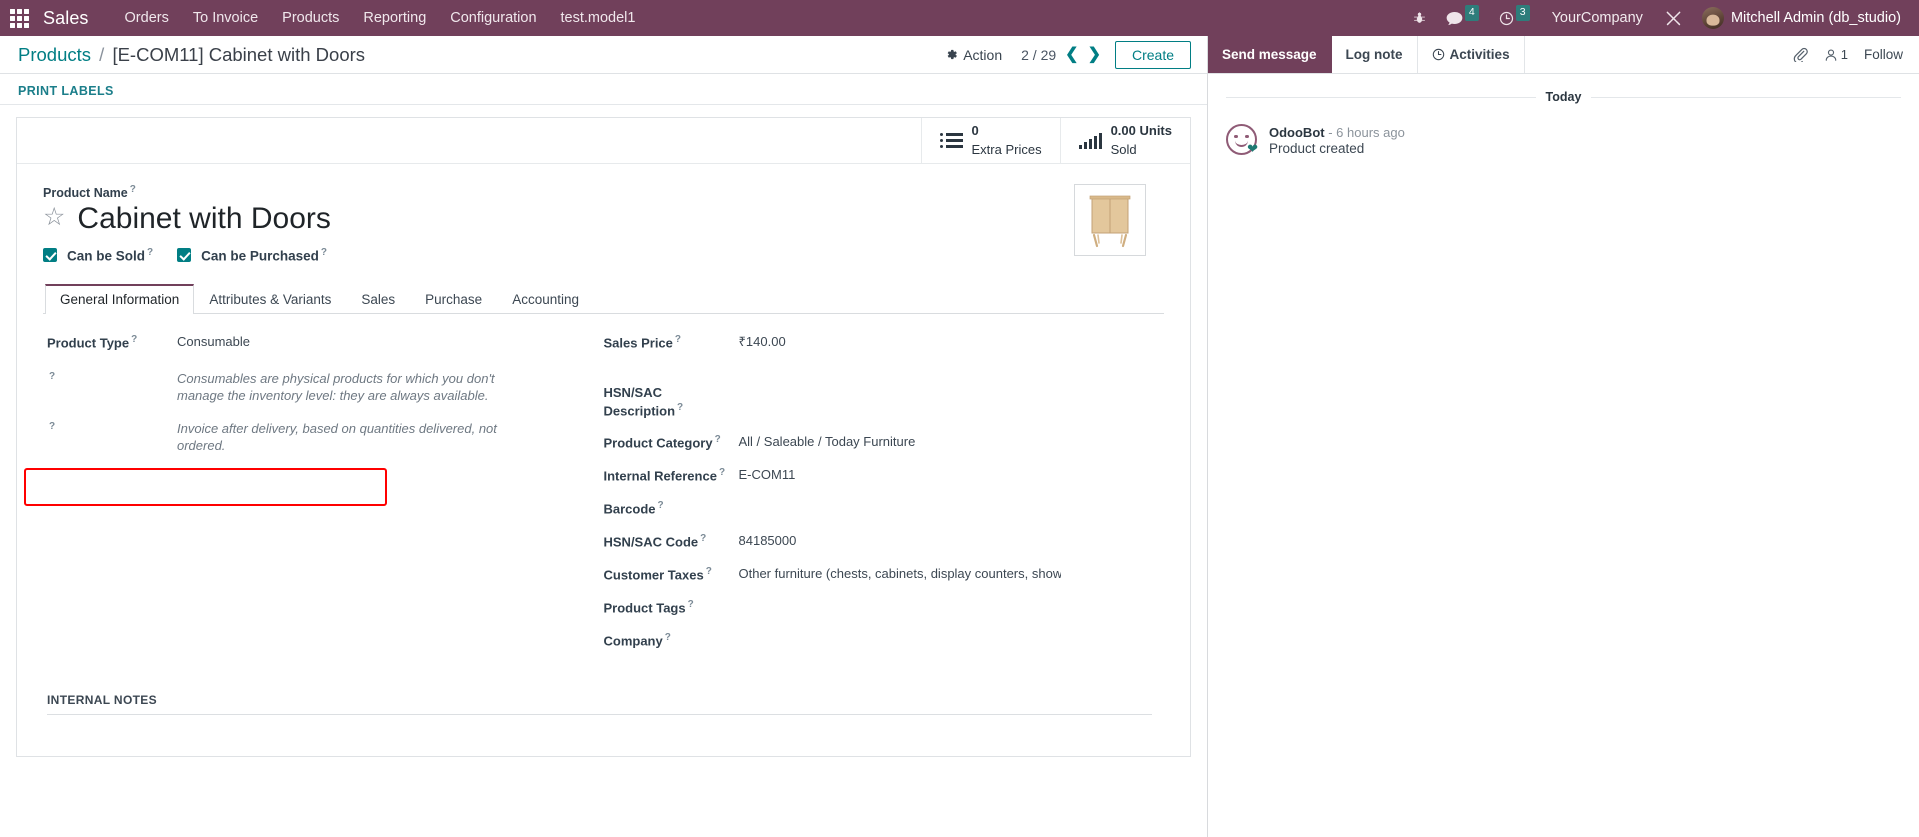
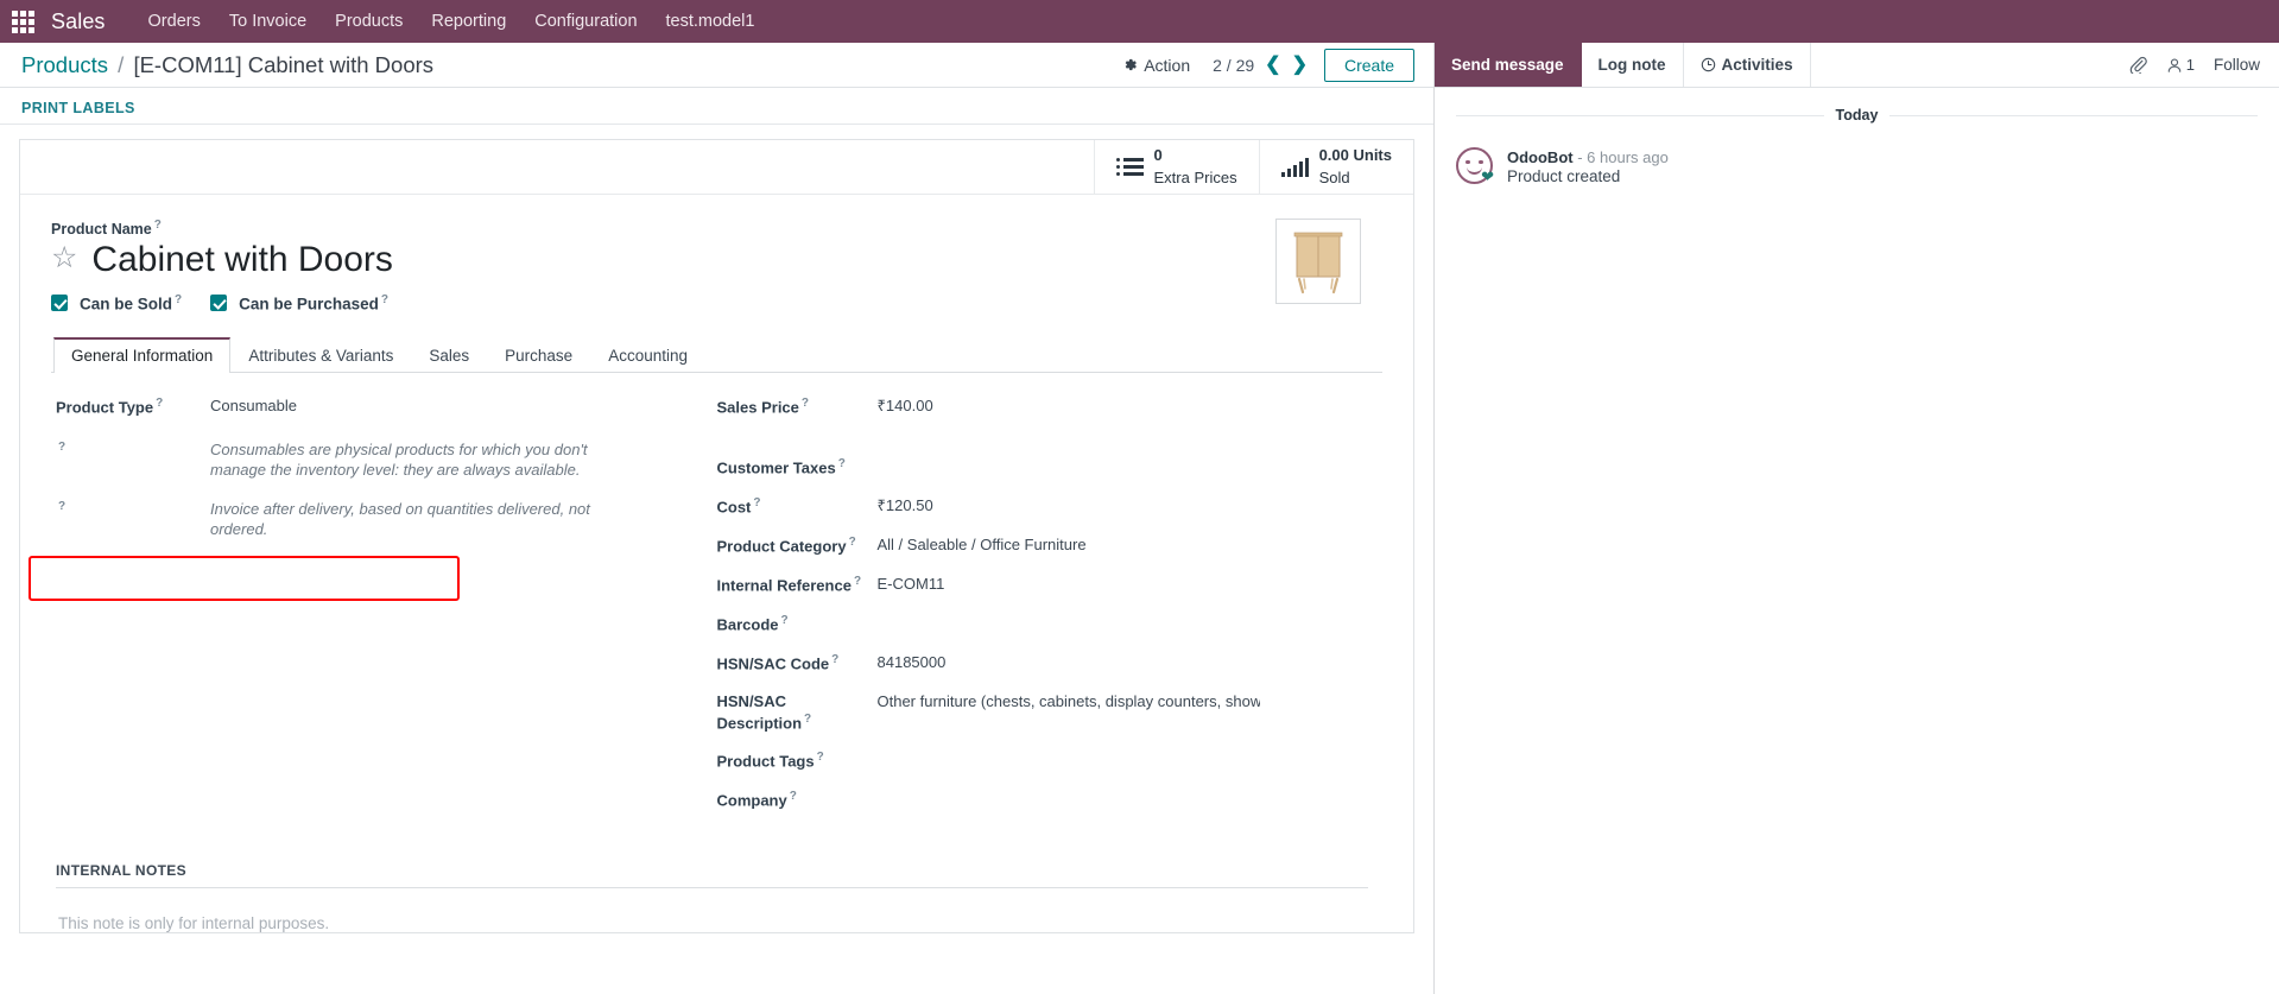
  Sales
  Orders
  To Invoice
  Products
  Reporting
  Configuration
  test.model1
- 4
- 3
- YourCompany
- Mitchell Admin (db_studio)
  Products / [E-COM11] Cabinet with Doors
  Action
  2 / 29
  ❮
  ❯
  Create
  PRINT LABELS
  0
  Extra Prices
  0.00 Units
  Sold
  Product Name ?
  ☆
  Cabinet with Doors
  Can be Sold ?
  Can be Purchased ?
  General Information
  Attributes & Variants
  Sales
  Purchase
  Accounting
  Product Type ?
  Consumable
  ?
  Consumables are physical products for which you don't manage the inventory level: they are always available.
  ?
  Invoice after delivery, based on quantities delivered, not ordered.
  Sales Price ?
  ₹140.00
- HSN/SAC Description ?
+ Customer Taxes ?
+ Cost ?
+ ₹120.50
  Product Category ?
- All / Saleable / Today Furniture
+ All / Saleable / Office Furniture
  Internal Reference ?
  E-COM11
  Barcode ?
  HSN/SAC Code ?
  84185000
- Customer Taxes ?
+ HSN/SAC Description ?
  Other furniture (chests, cabinets, display counters, show
  Product Tags ?
  Company ?
  INTERNAL NOTES
+ This note is only for internal purposes.
  Send message
  Log note
  Activities
  1
  Follow
  Today
  ❤
  OdooBot - 6 hours ago
  Product created
